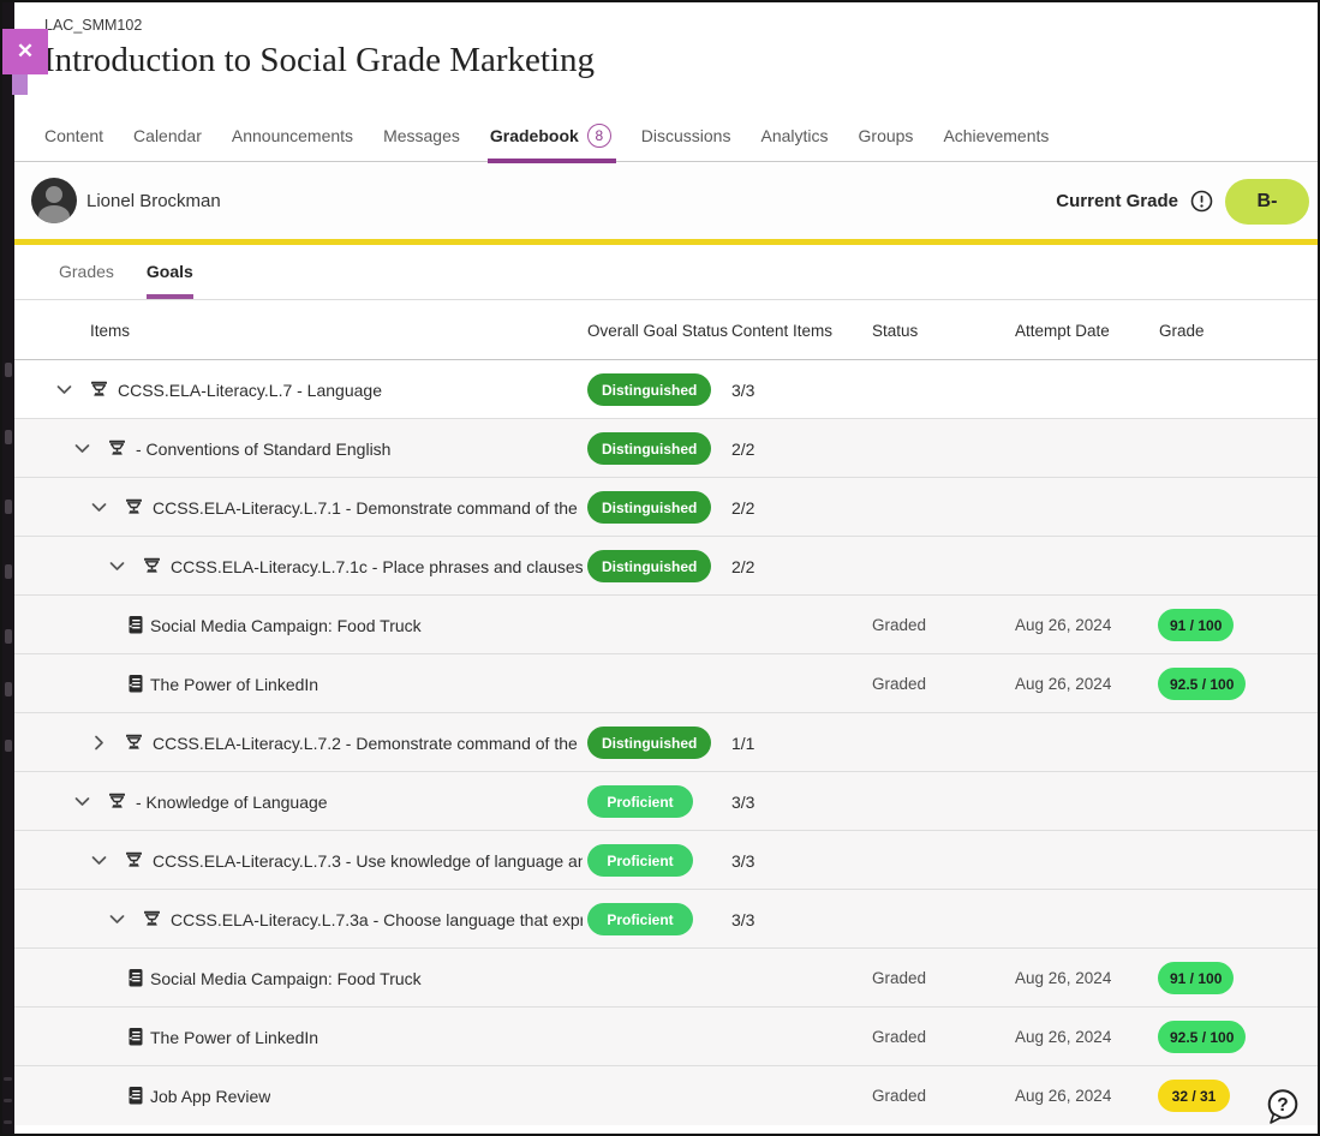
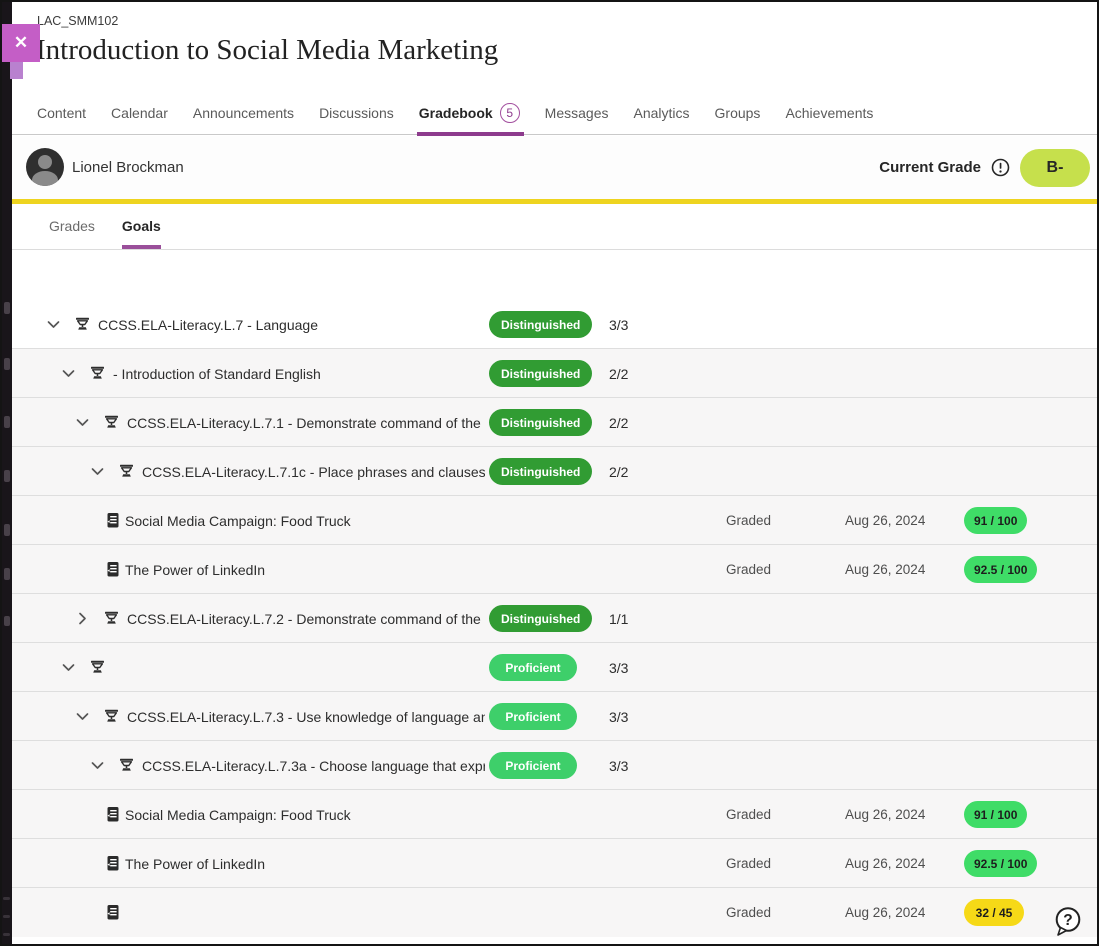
  ✕
  LAC_SMM102
- Introduction to Social Grade Marketing
+ Introduction to Social Media Marketing
  Content
  Calendar
  Announcements
- Messages
+ Discussions
  Gradebook
- 8
+ 5
- Discussions
+ Messages
  Analytics
  Groups
  Achievements
  Lionel Brockman
  Current Grade
  B-
  Grades
  Goals
- Items
- Overall Goal Status
- Content Items
- Status
- Attempt Date
- Grade
  CCSS.ELA-Literacy.L.7 - Language
  Distinguished
  3/3
- - Conventions of Standard English
+ - Introduction of Standard English
  Distinguished
  2/2
  CCSS.ELA-Literacy.L.7.1 - Demonstrate command of the
  Distinguished
  2/2
  CCSS.ELA-Literacy.L.7.1c - Place phrases and clauses
  Distinguished
  2/2
  Social Media Campaign: Food Truck
  Graded
  Aug 26, 2024
  91 / 100
  The Power of LinkedIn
  Graded
  Aug 26, 2024
  92.5 / 100
  CCSS.ELA-Literacy.L.7.2 - Demonstrate command of the
  Distinguished
  1/1
- - Knowledge of Language
  Proficient
  3/3
  CCSS.ELA-Literacy.L.7.3 - Use knowledge of language an
  Proficient
  3/3
  CCSS.ELA-Literacy.L.7.3a - Choose language that expr
  Proficient
  3/3
  Social Media Campaign: Food Truck
  Graded
  Aug 26, 2024
  91 / 100
  The Power of LinkedIn
  Graded
  Aug 26, 2024
  92.5 / 100
- Job App Review
  Graded
  Aug 26, 2024
- 32 / 31
+ 32 / 45
  ?
